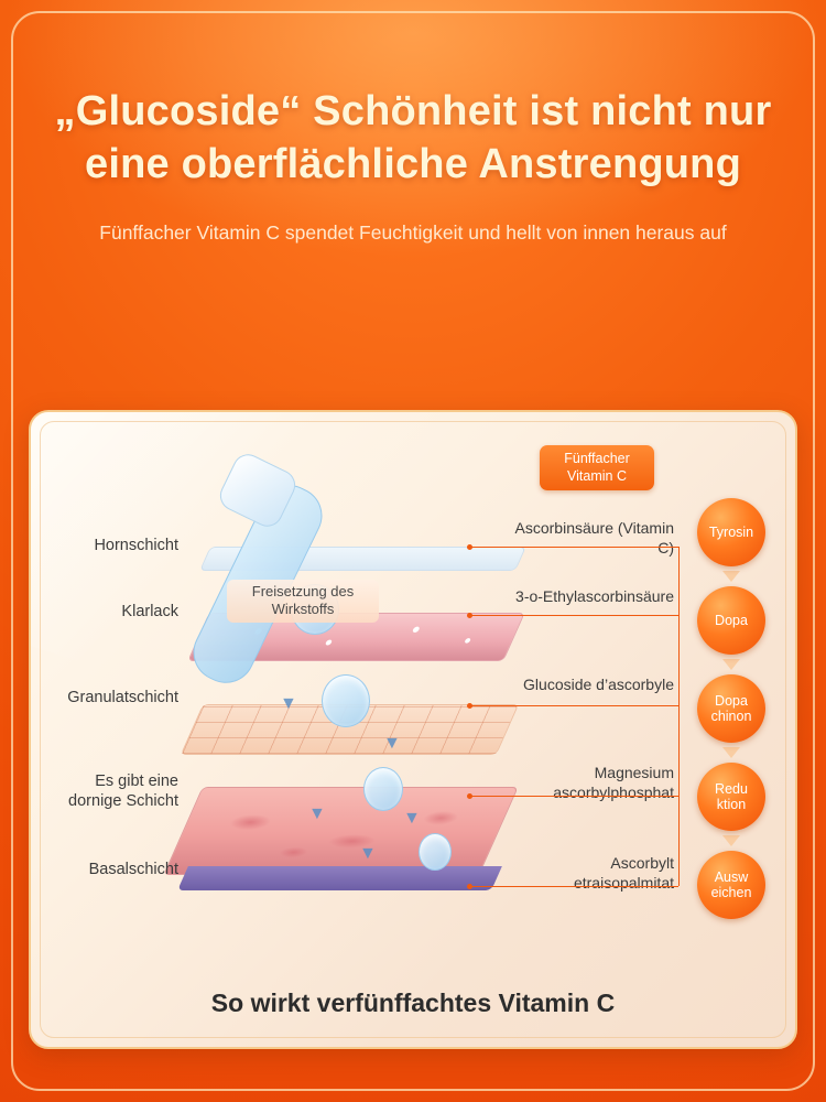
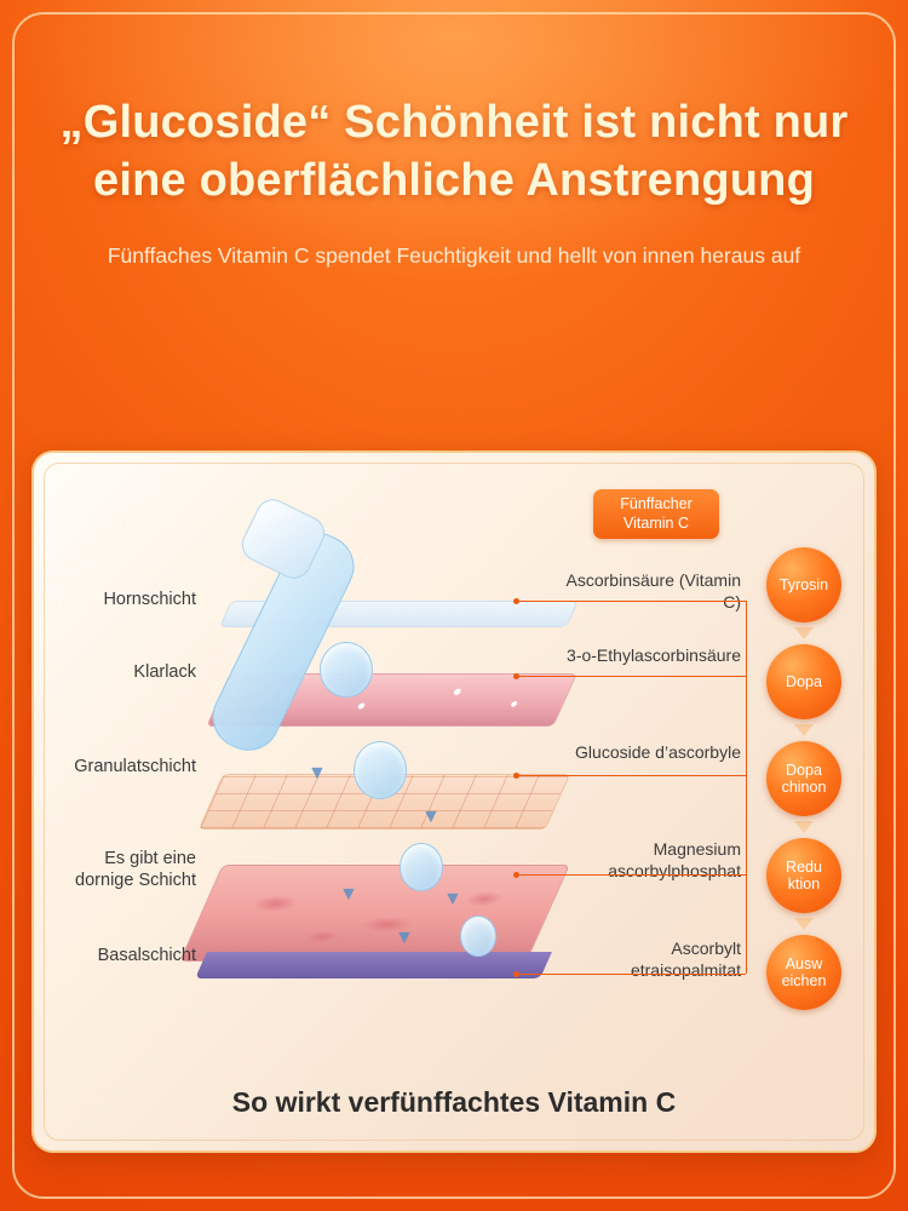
  „Glucoside“ Schönheit ist nicht nur eine oberflächliche Anstrengung
- Fünffacher Vitamin C spendet Feuchtigkeit und hellt von innen heraus auf
+ Fünffaches Vitamin C spendet Feuchtigkeit und hellt von innen heraus auf
  Fünffacher Vitamin C
  ▼
  ▼
  ▼
  ▼
  ▼
- Freisetzung des Wirkstoffs
  Hornschicht
  Klarlack
  Granulatschicht
  Es gibt eine dornige Schicht
  Basalschicht
  Ascorbinsäure (Vitamin C)
  3-o-Ethylascorbinsäure
  Glucoside d’ascorbyle
  Magnesium ascorbylphosphat
  Ascorbylt etraisopalmitat
  Tyrosin
  Dopa
  Dopa chinon
  Redu ktion
  Ausw eichen
  So wirkt verfünffachtes Vitamin C
